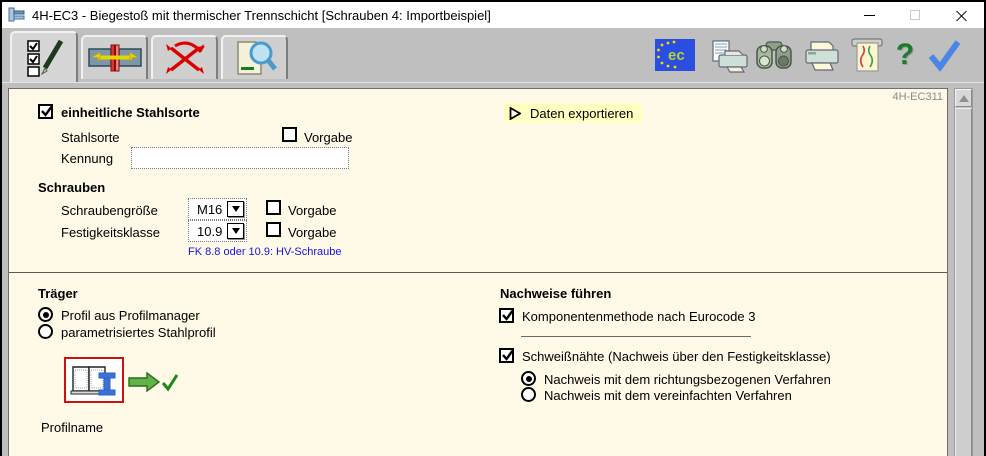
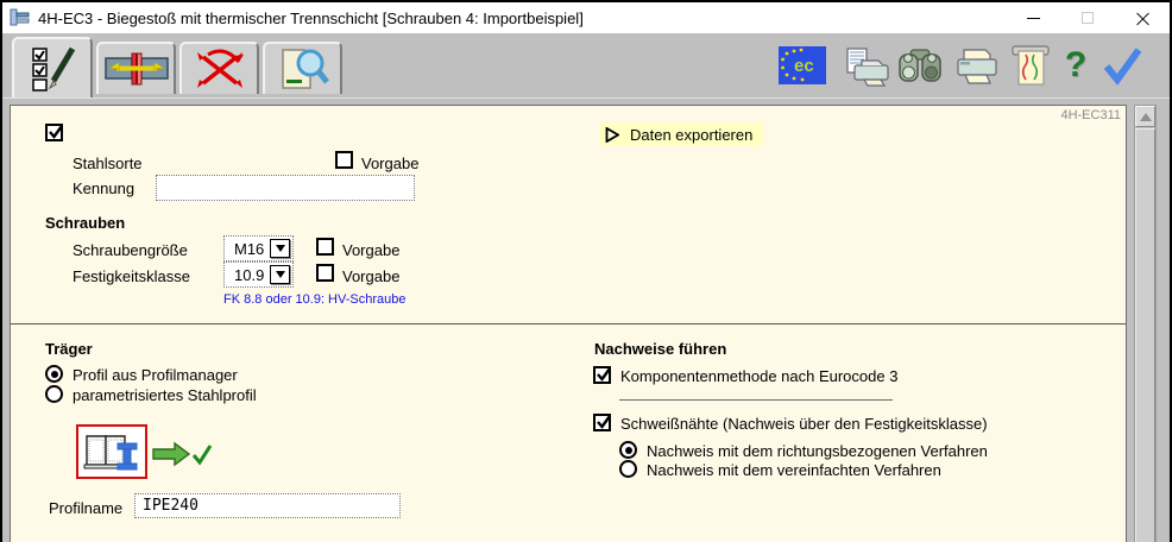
  4H-EC3 - Biegestoß mit thermischer Trennschicht [Schrauben 4: Importbeispiel]
  ec
  ?
  4H-EC311
- einheitliche Stahlsorte
  Stahlsorte
  Vorgabe
  Kennung
  Schrauben
  Schraubengröße
  M16
  Vorgabe
  Festigkeitsklasse
  10.9
  Vorgabe
  FK 8.8 oder 10.9: HV-Schraube
  Träger
  Profil aus Profilmanager
  parametrisiertes Stahlprofil
  Profilname
+ IPE240
  Daten exportieren
  Nachweise führen
  Komponentenmethode nach Eurocode 3
  Schweißnähte (Nachweis über den Festigkeitsklasse)
  Nachweis mit dem richtungsbezogenen Verfahren
  Nachweis mit dem vereinfachten Verfahren
